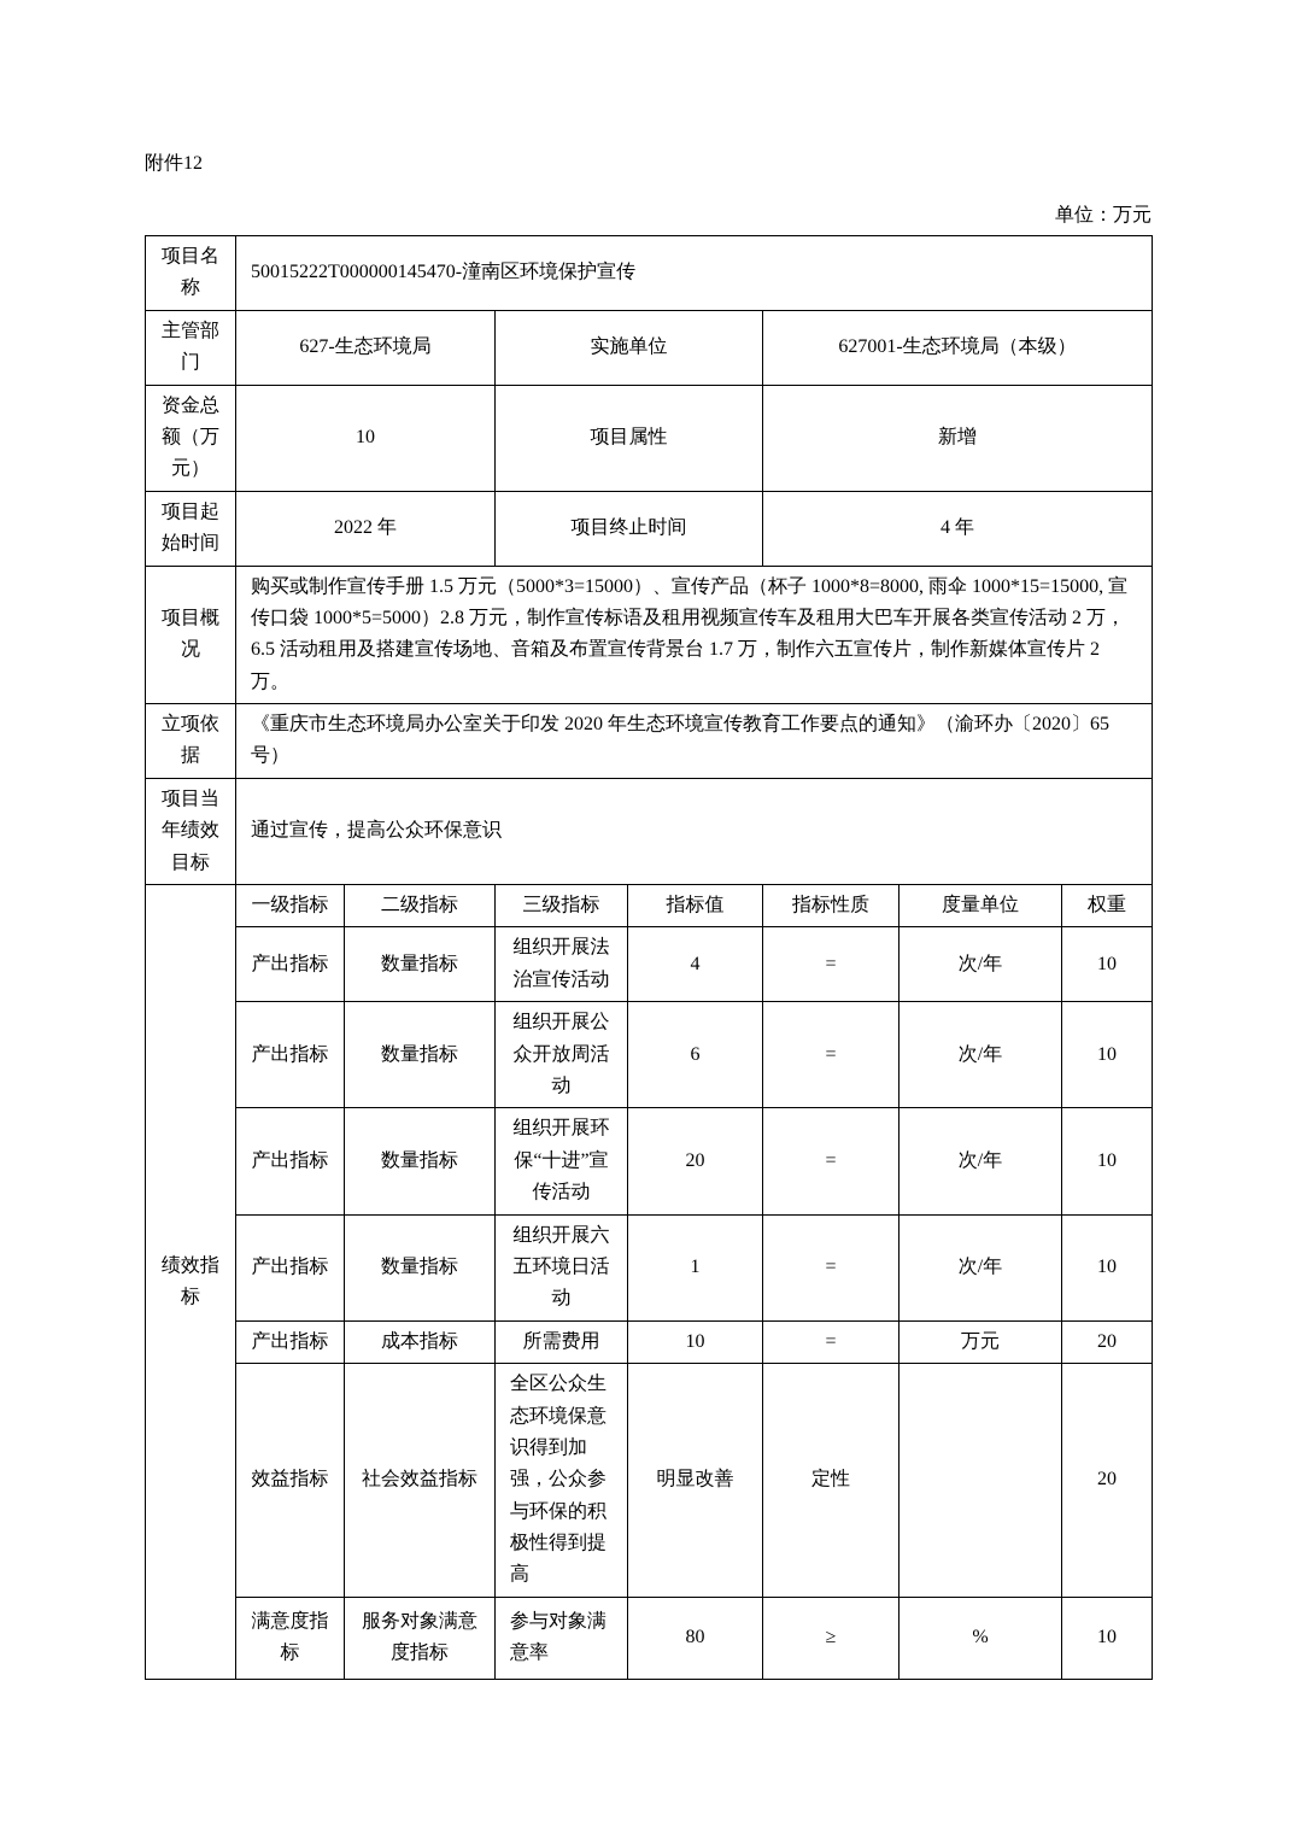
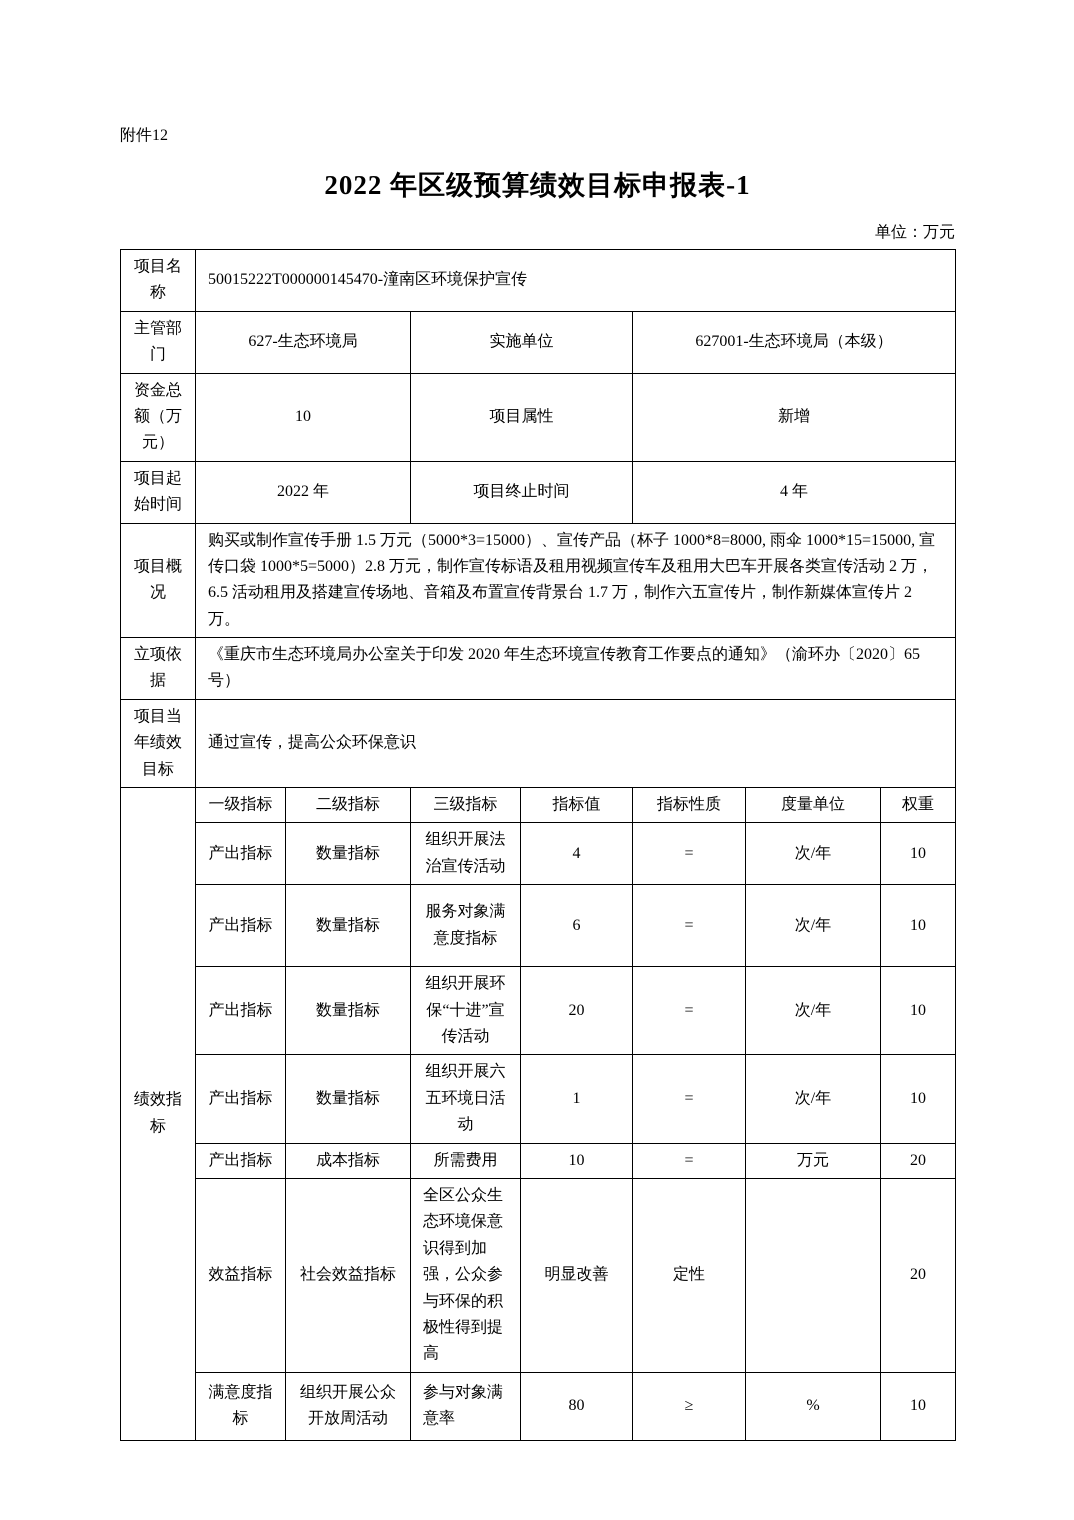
  附件12
+ 2022 年区级预算绩效目标申报表-1
  单位：万元
  项目名称	50015222T000000145470-潼南区环境保护宣传
  主管部门	627-生态环境局	实施单位	627001-生态环境局（本级）
  资金总额（万元）	10	项目属性	新增
  项目起始时间	2022 年	项目终止时间	4 年
  项目概况	购买或制作宣传手册 1.5 万元（5000*3=15000）、宣传产品（杯子 1000*8=8000, 雨伞 1000*15=15000, 宣传口袋 1000*5=5000）2.8 万元，制作宣传标语及租用视频宣传车及租用大巴车开展各类宣传活动 2 万，6.5 活动租用及搭建宣传场地、音箱及布置宣传背景台 1.7 万，制作六五宣传片，制作新媒体宣传片 2 万。
  立项依据	《重庆市生态环境局办公室关于印发 2020 年生态环境宣传教育工作要点的通知》（渝环办〔2020〕65 号）
  项目当年绩效目标	通过宣传，提高公众环保意识
  绩效指标	一级指标	二级指标	三级指标	指标值	指标性质	度量单位	权重
  产出指标	数量指标	组织开展法治宣传活动	4	=	次/年	10
- 产出指标	数量指标	组织开展公众开放周活动	6	=	次/年	10
+ 产出指标	数量指标	服务对象满意度指标	6	=	次/年	10
  产出指标	数量指标	组织开展环保“十进”宣传活动	20	=	次/年	10
  产出指标	数量指标	组织开展六五环境日活动	1	=	次/年	10
  产出指标	成本指标	所需费用	10	=	万元	20
  效益指标	社会效益指标	全区公众生态环境保意识得到加强，公众参与环保的积极性得到提高	明显改善	定性		20
- 满意度指标	服务对象满意度指标	参与对象满意率	80	≥	%	10
+ 满意度指标	组织开展公众开放周活动	参与对象满意率	80	≥	%	10
